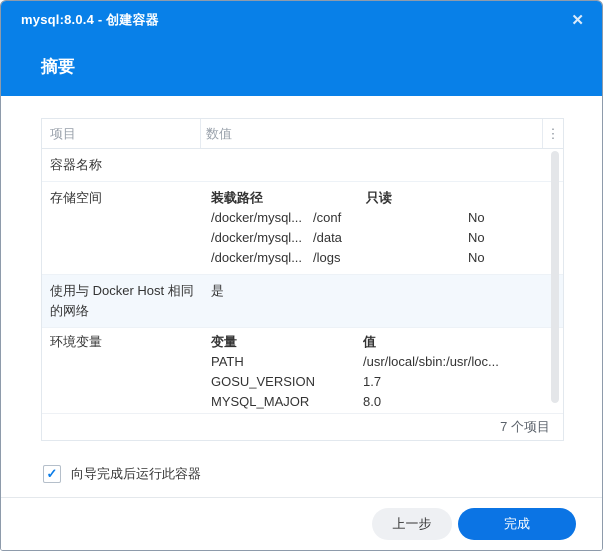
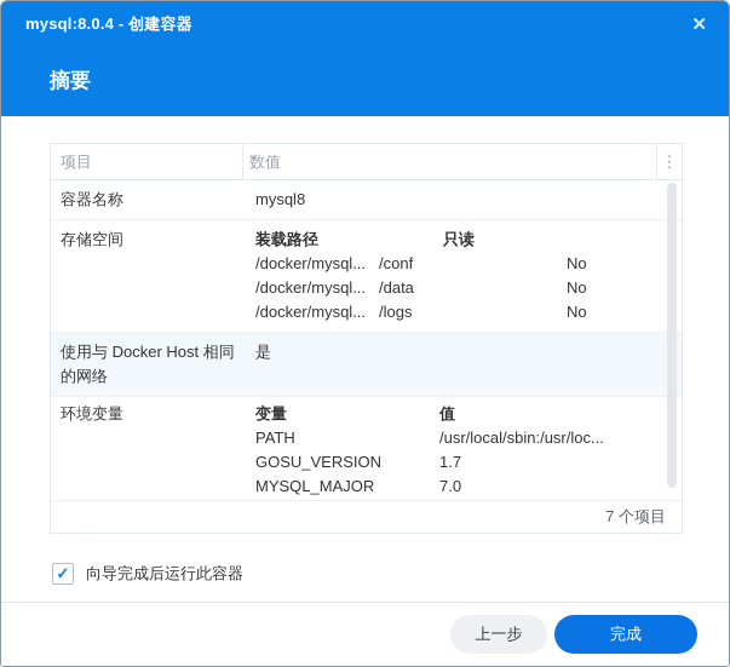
  mysql:8.0.4 - 创建容器
  ✕
  摘要
  项目
  数值
  ⋮
  容器名称
+ mysql8
  存储空间
  装载路径
  只读
  /docker/mysql...
  /conf
  No
  /docker/mysql...
  /data
  No
  /docker/mysql...
  /logs
  No
  使用与 Docker Host 相同的网络
  是
  环境变量
  变量
  值
  PATH
  /usr/local/sbin:/usr/loc...
  GOSU_VERSION
  1.7
  MYSQL_MAJOR
- 8.0
+ 7.0
  7 个项目
  ✓
  向导完成后运行此容器
  上一步
  完成
